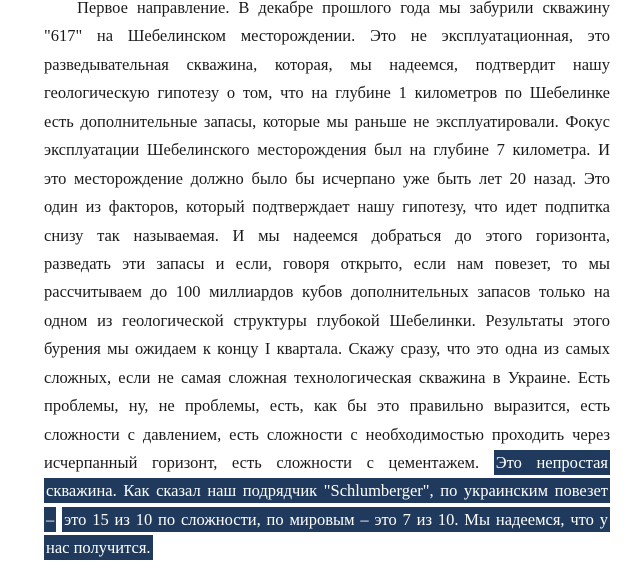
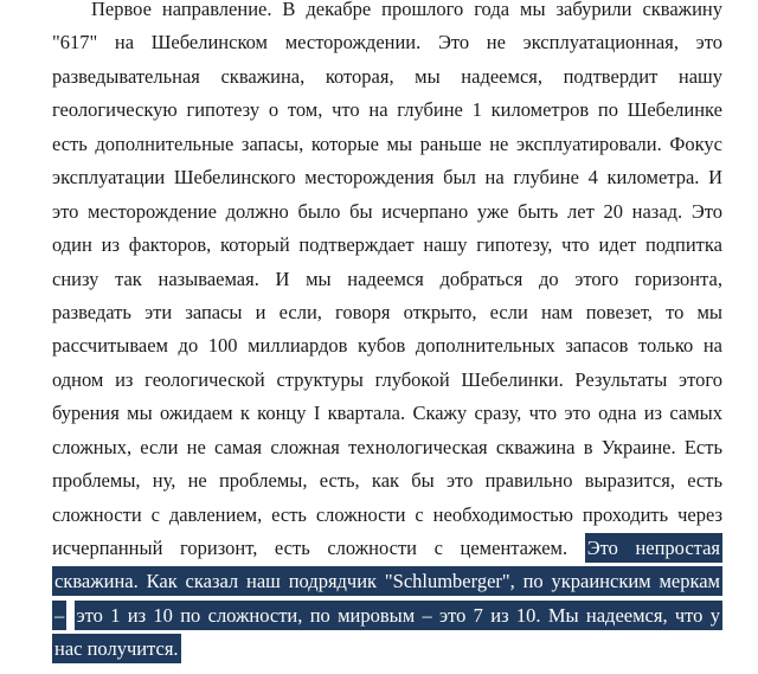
  Первое направление. В декабре прошлого года мы забурили скважину
  "617" на Шебелинском месторождении. Это не эксплуатационная, это
  разведывательная скважина, которая, мы надеемся, подтвердит нашу
  геологическую гипотезу о том, что на глубине 1 километров по Шебелинке
  есть дополнительные запасы, которые мы раньше не эксплуатировали. Фокус
- эксплуатации Шебелинского месторождения был на глубине 7 километра. И
+ эксплуатации Шебелинского месторождения был на глубине 4 километра. И
  это месторождение должно было бы исчерпано уже быть лет 20 назад. Это
  один из факторов, который подтверждает нашу гипотезу, что идет подпитка
  снизу так называемая. И мы надеемся добраться до этого горизонта,
  разведать эти запасы и если, говоря открыто, если нам повезет, то мы
  рассчитываем до 100 миллиардов кубов дополнительных запасов только на
  одном из геологической структуры глубокой Шебелинки. Результаты этого
  бурения мы ожидаем к концу I квартала. Скажу сразу, что это одна из самых
  сложных, если не самая сложная технологическая скважина в Украине. Есть
  проблемы, ну, не проблемы, есть, как бы это правильно выразится, есть
  сложности с давлением, есть сложности с необходимостью проходить через
  исчерпанный горизонт, есть сложности с цементажем. Это непростая
- скважина. Как сказал наш подрядчик "Schlumberger", по украинским повезет
+ скважина. Как сказал наш подрядчик "Schlumberger", по украинским меркам
- – это 15 из 10 по сложности, по мировым – это 7 из 10. Мы надеемся, что у
+ – это 1 из 10 по сложности, по мировым – это 7 из 10. Мы надеемся, что у
  нас получится.
